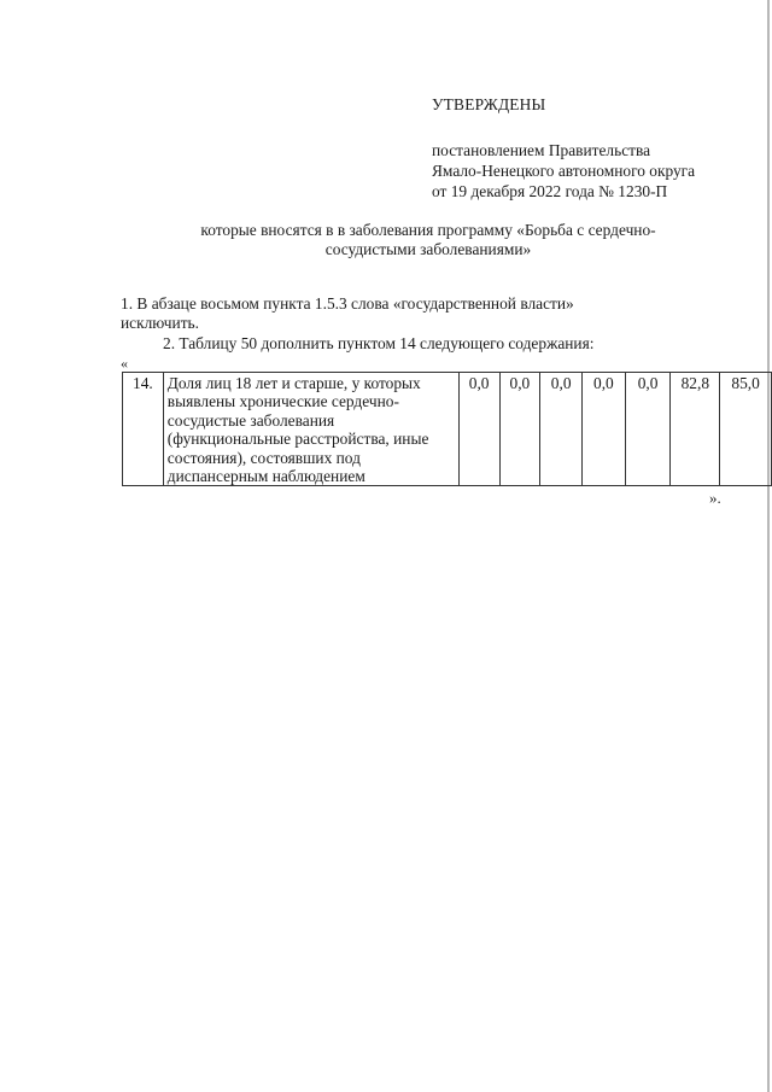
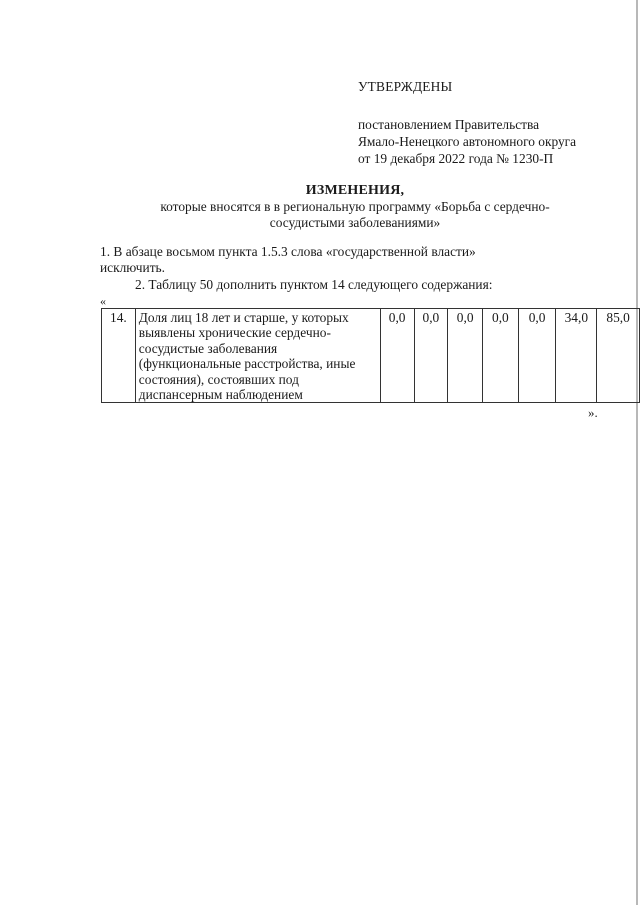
  УТВЕРЖДЕНЫ
  постановлением Правительства
  Ямало-Ненецкого автономного округа
  от 19 декабря 2022 года № 1230-П
+ ИЗМЕНЕНИЯ,
- которые вносятся в в заболевания программу «Борьба с сердечно-
+ которые вносятся в в региональную программу «Борьба с сердечно-
  сосудистыми заболеваниями»
  1. В абзаце восьмом пункта 1.5.3 слова «государственной власти»
  исключить.
  2. Таблицу 50 дополнить пунктом 14 следующего содержания:
  «
- 14.	Доля лиц 18 лет и старше, у которых выявлены хронические сердечно- сосудистые заболевания (функциональные расстройства, иные состояния), состоявших под диспансерным наблюдением	0,0	0,0	0,0	0,0	0,0	82,8	85,0
+ 14.	Доля лиц 18 лет и старше, у которых выявлены хронические сердечно- сосудистые заболевания (функциональные расстройства, иные состояния), состоявших под диспансерным наблюдением	0,0	0,0	0,0	0,0	0,0	34,0	85,0
  ».
